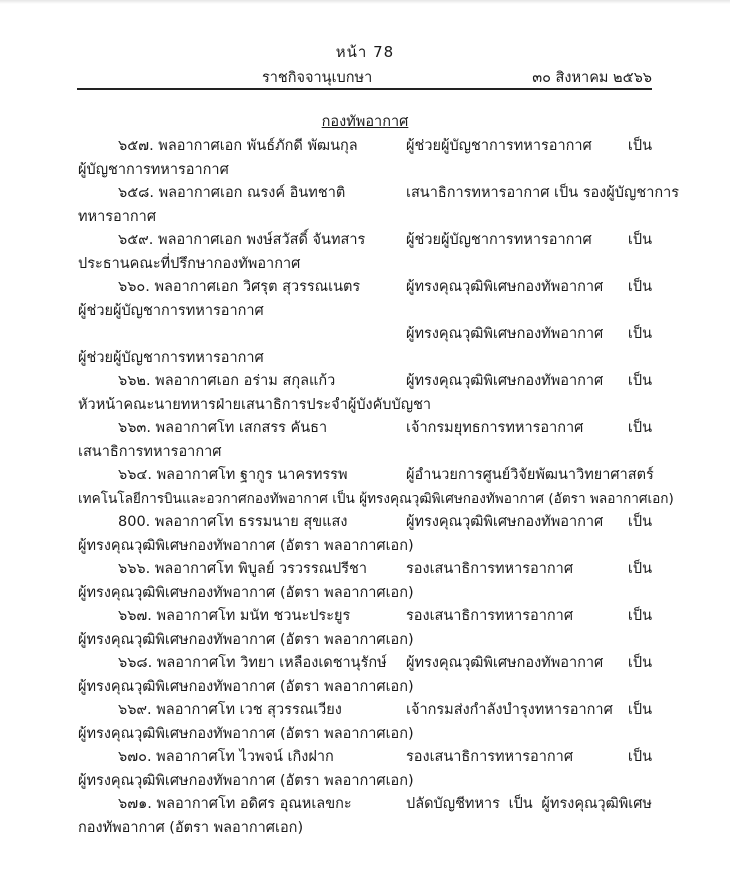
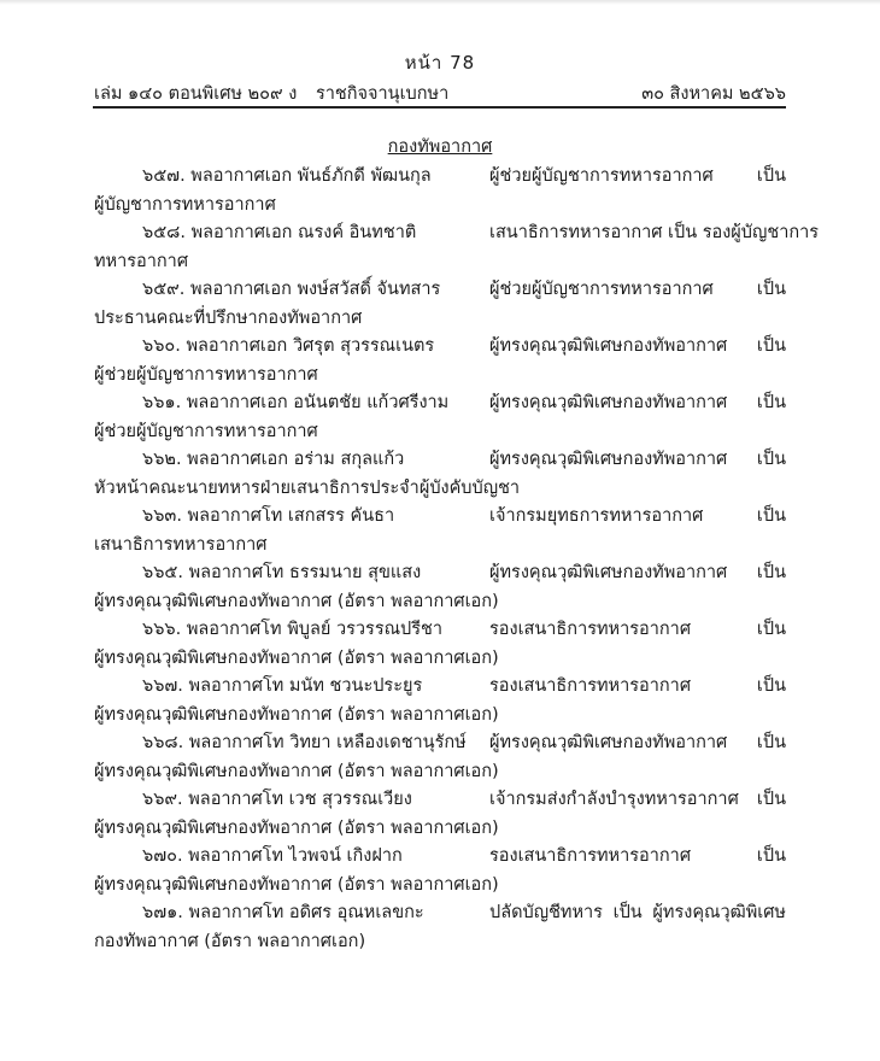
  หน้า 78
+ เล่ม ๑๔๐ ตอนพิเศษ ๒๐๙ ง
  ราชกิจจานุเบกษา
  ๓๐ สิงหาคม ๒๕๖๖
  กองทัพอากาศ
  ๖๕๗. พลอากาศเอก พันธ์ภักดี พัฒนกุล
  ผู้ช่วยผู้บัญชาการทหารอากาศ เป็น
  ผู้บัญชาการทหารอากาศ
  ๖๕๘. พลอากาศเอก ณรงค์ อินทชาติ
  เสนาธิการทหารอากาศ เป็น รองผู้บัญชาการ
  ทหารอากาศ
  ๖๕๙. พลอากาศเอก พงษ์สวัสดิ์ จันทสาร
  ผู้ช่วยผู้บัญชาการทหารอากาศ เป็น
  ประธานคณะที่ปรึกษากองทัพอากาศ
  ๖๖๐. พลอากาศเอก วิศรุต สุวรรณเนตร
  ผู้ทรงคุณวุฒิพิเศษกองทัพอากาศ เป็น
  ผู้ช่วยผู้บัญชาการทหารอากาศ
+ ๖๖๑. พลอากาศเอก อนันตชัย แก้วศรีงาม
  ผู้ทรงคุณวุฒิพิเศษกองทัพอากาศ เป็น
  ผู้ช่วยผู้บัญชาการทหารอากาศ
  ๖๖๒. พลอากาศเอก อร่าม สกุลแก้ว
  ผู้ทรงคุณวุฒิพิเศษกองทัพอากาศ เป็น
  หัวหน้าคณะนายทหารฝ่ายเสนาธิการประจำผู้บังคับบัญชา
  ๖๖๓. พลอากาศโท เสกสรร คันธา
  เจ้ากรมยุทธการทหารอากาศ เป็น
  เสนาธิการทหารอากาศ
- ๖๖๔. พลอากาศโท ฐากูร นาครทรรพ
- ผู้อำนวยการศูนย์วิจัยพัฒนาวิทยาศาสตร์
- เทคโนโลยีการบินและอวกาศกองทัพอากาศ เป็น ผู้ทรงคุณวุฒิพิเศษกองทัพอากาศ (อัตรา พลอากาศเอก)
- 800. พลอากาศโท ธรรมนาย สุขแสง
+ ๖๖๕. พลอากาศโท ธรรมนาย สุขแสง
  ผู้ทรงคุณวุฒิพิเศษกองทัพอากาศ เป็น
  ผู้ทรงคุณวุฒิพิเศษกองทัพอากาศ (อัตรา พลอากาศเอก)
  ๖๖๖. พลอากาศโท พิบูลย์ วรวรรณปรีชา
  รองเสนาธิการทหารอากาศ เป็น
  ผู้ทรงคุณวุฒิพิเศษกองทัพอากาศ (อัตรา พลอากาศเอก)
  ๖๖๗. พลอากาศโท มนัท ชวนะประยูร
  รองเสนาธิการทหารอากาศ เป็น
  ผู้ทรงคุณวุฒิพิเศษกองทัพอากาศ (อัตรา พลอากาศเอก)
  ๖๖๘. พลอากาศโท วิทยา เหลืองเดชานุรักษ์
  ผู้ทรงคุณวุฒิพิเศษกองทัพอากาศ เป็น
  ผู้ทรงคุณวุฒิพิเศษกองทัพอากาศ (อัตรา พลอากาศเอก)
  ๖๖๙. พลอากาศโท เวช สุวรรณเวียง
  เจ้ากรมส่งกำลังบำรุงทหารอากาศ เป็น
  ผู้ทรงคุณวุฒิพิเศษกองทัพอากาศ (อัตรา พลอากาศเอก)
  ๖๗๐. พลอากาศโท ไวพจน์ เกิงฝาก
  รองเสนาธิการทหารอากาศ เป็น
  ผู้ทรงคุณวุฒิพิเศษกองทัพอากาศ (อัตรา พลอากาศเอก)
  ๖๗๑. พลอากาศโท อดิศร อุณหเลขกะ
  ปลัดบัญชีทหาร เป็น ผู้ทรงคุณวุฒิพิเศษ
  กองทัพอากาศ (อัตรา พลอากาศเอก)
